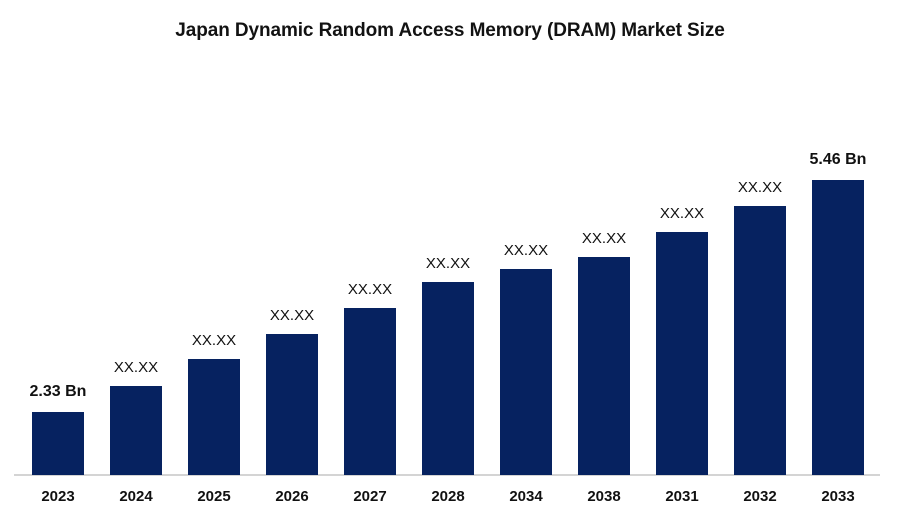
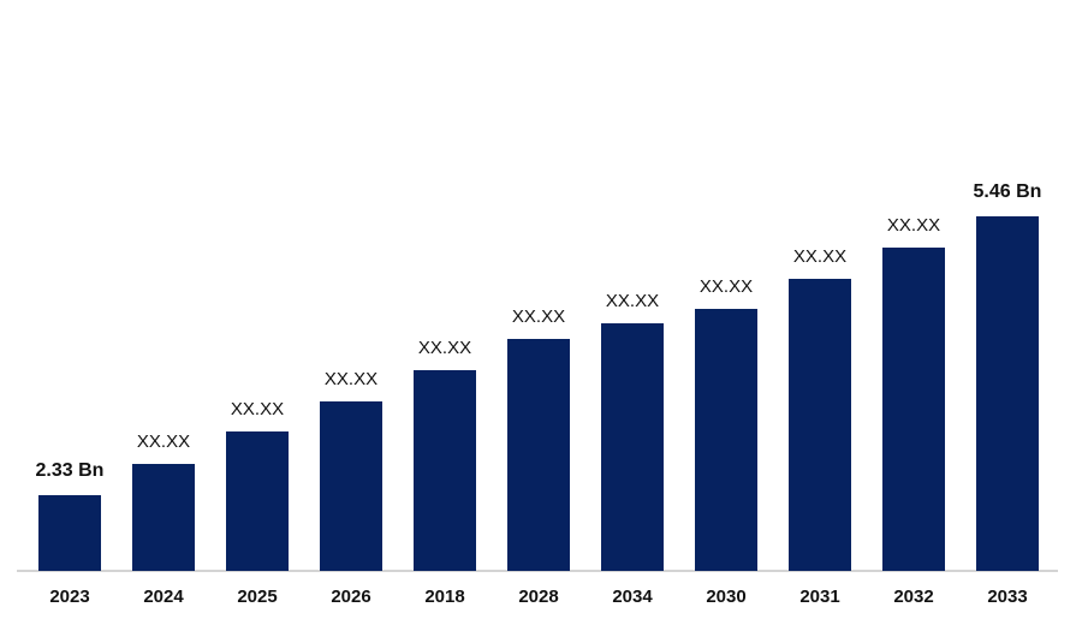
- Japan Dynamic Random Access Memory (DRAM) Market Size
  2.33 Bn
  2023
  XX.XX
  2024
  XX.XX
  2025
  XX.XX
  2026
  XX.XX
- 2027
+ 2018
  XX.XX
  2028
  XX.XX
  2034
  XX.XX
- 2038
+ 2030
  XX.XX
  2031
  XX.XX
  2032
  5.46 Bn
  2033
